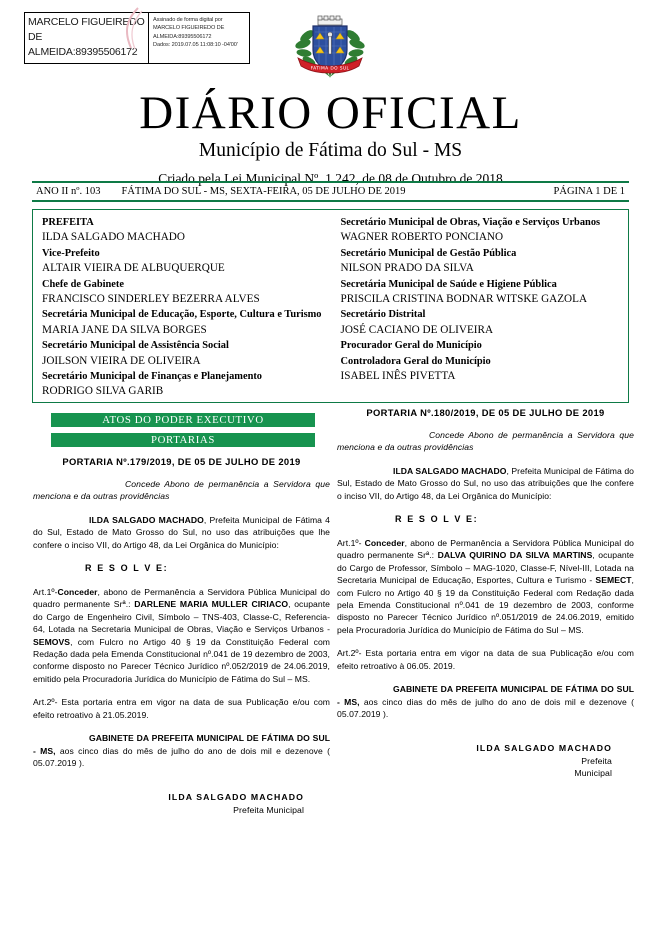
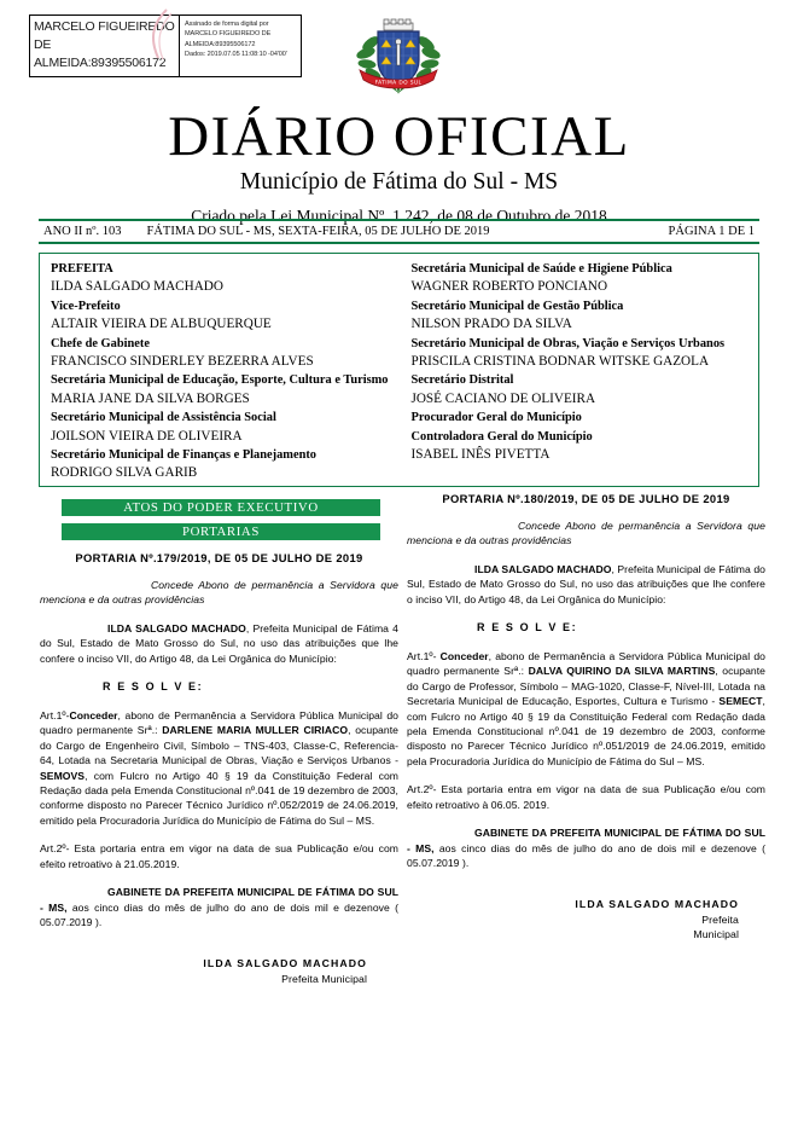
  MARCELO FIGUEIREDO
  DE
  ALMEIDA:89395506172
  DIÁRIO OFICIAL
  Município de Fátima do Sul - MS
  Criado pela Lei Municipal Nº. 1.242, de 08 de Outubro de 2018
  ANO II nº. 103
  FÁTIMA DO SUL - MS, SEXTA-FEIRA, 05 DE JULHO DE 2019
  PÁGINA 1 DE 1
  PREFEITA
  ILDA SALGADO MACHADO
  Vice-Prefeito
  ALTAIR VIEIRA DE ALBUQUERQUE
  Chefe de Gabinete
  FRANCISCO SINDERLEY BEZERRA ALVES
  Secretária Municipal de Educação, Esporte, Cultura e Turismo
  MARIA JANE DA SILVA BORGES
  Secretário Municipal de Assistência Social
  JOILSON VIEIRA DE OLIVEIRA
  Secretário Municipal de Finanças e Planejamento
  RODRIGO SILVA GARIB
- Secretário Municipal de Obras, Viação e Serviços Urbanos
+ Secretária Municipal de Saúde e Higiene Pública
  WAGNER ROBERTO PONCIANO
  Secretário Municipal de Gestão Pública
  NILSON PRADO DA SILVA
- Secretária Municipal de Saúde e Higiene Pública
+ Secretário Municipal de Obras, Viação e Serviços Urbanos
  PRISCILA CRISTINA BODNAR WITSKE GAZOLA
  Secretário Distrital
  JOSÉ CACIANO DE OLIVEIRA
  Procurador Geral do Município
  Controladora Geral do Município
  ISABEL INÊS PIVETTA
  ATOS DO PODER EXECUTIVO
  PORTARIAS
  PORTARIA Nº.179/2019, DE 05 DE JULHO DE 2019
  Concede Abono de permanência a Servidora que menciona e da outras providências
  ILDA SALGADO MACHADO, Prefeita Municipal de Fátima 4 do Sul, Estado de Mato Grosso do Sul, no uso das atribuições que lhe confere o inciso VII, do Artigo 48, da Lei Orgânica do Município:
  R E S O L V E:
  Art.1º-Conceder, abono de Permanência a Servidora Pública Municipal do quadro permanente Srª.: DARLENE MARIA MULLER CIRIACO, ocupante do Cargo de Engenheiro Civil, Símbolo – TNS-403, Classe-C, Referencia-64, Lotada na Secretaria Municipal de Obras, Viação e Serviços Urbanos - SEMOVS, com Fulcro no Artigo 40 § 19 da Constituição Federal com Redação dada pela Emenda Constitucional nº.041 de 19 dezembro de 2003, conforme disposto no Parecer Técnico Jurídico nº.052/2019 de 24.06.2019, emitido pela Procuradoria Jurídica do Município de Fátima do Sul – MS.
  Art.2º- Esta portaria entra em vigor na data de sua Publicação e/ou com efeito retroativo à 21.05.2019.
  GABINETE DA PREFEITA MUNICIPAL DE FÁTIMA DO SUL - MS, aos cinco dias do mês de julho do ano de dois mil e dezenove ( 05.07.2019 ).
  ILDA SALGADO MACHADO
  Prefeita Municipal
  PORTARIA Nº.180/2019, DE 05 DE JULHO DE 2019
  Concede Abono de permanência a Servidora que menciona e da outras providências
  ILDA SALGADO MACHADO, Prefeita Municipal de Fátima do Sul, Estado de Mato Grosso do Sul, no uso das atribuições que lhe confere o inciso VII, do Artigo 48, da Lei Orgânica do Município:
  R E S O L V E:
  Art.1º- Conceder, abono de Permanência a Servidora Pública Municipal do quadro permanente Srª.: DALVA QUIRINO DA SILVA MARTINS, ocupante do Cargo de Professor, Símbolo – MAG-1020, Classe-F, Nível-III, Lotada na Secretaria Municipal de Educação, Esportes, Cultura e Turismo - SEMECT, com Fulcro no Artigo 40 § 19 da Constituição Federal com Redação dada pela Emenda Constitucional nº.041 de 19 dezembro de 2003, conforme disposto no Parecer Técnico Jurídico nº.051/2019 de 24.06.2019, emitido pela Procuradoria Jurídica do Município de Fátima do Sul – MS.
  Art.2º- Esta portaria entra em vigor na data de sua Publicação e/ou com efeito retroativo à 06.05. 2019.
  GABINETE DA PREFEITA MUNICIPAL DE FÁTIMA DO SUL - MS, aos cinco dias do mês de julho do ano de dois mil e dezenove ( 05.07.2019 ).
  ILDA SALGADO MACHADO
  Prefeita
  Municipal
